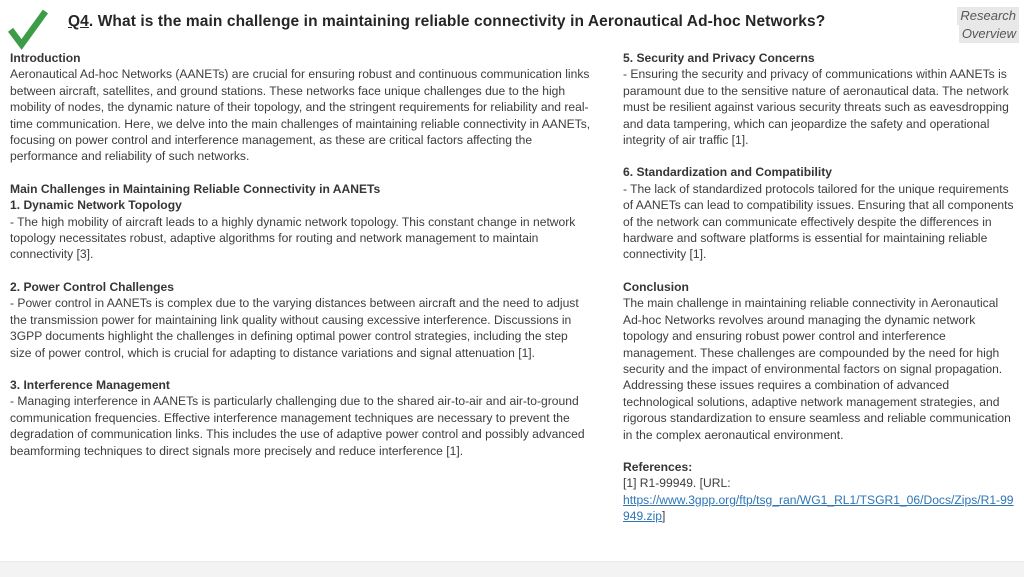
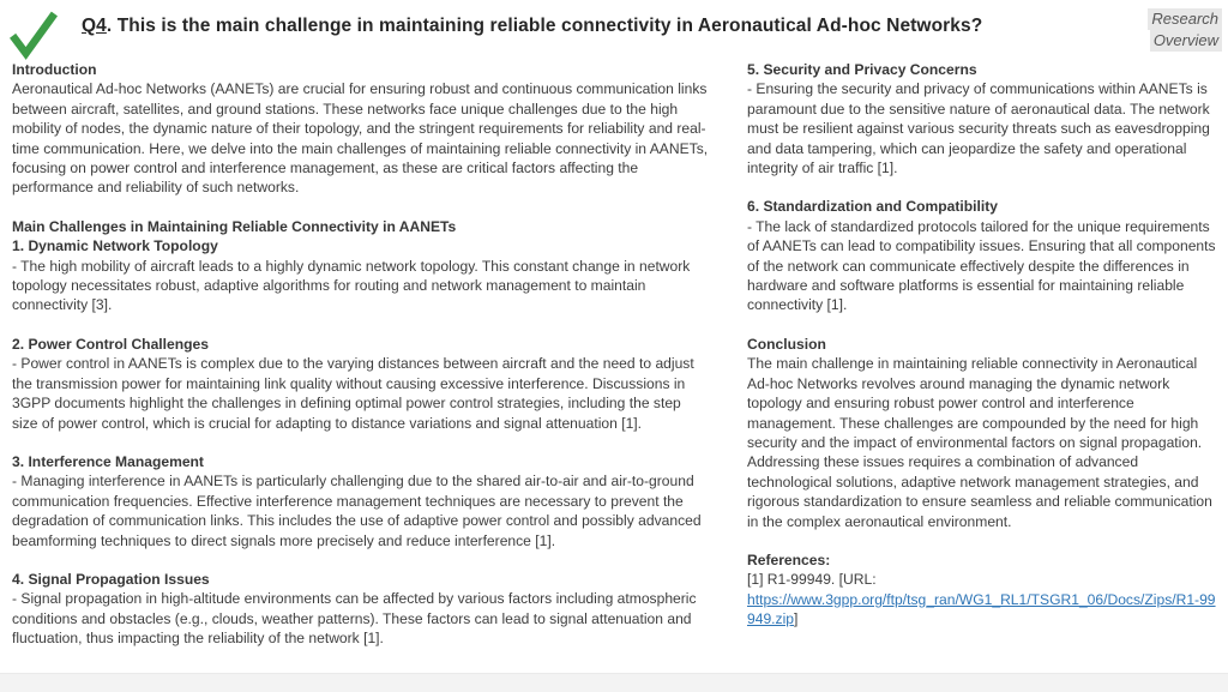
- Q4. What is the main challenge in maintaining reliable connectivity in Aeronautical Ad-hoc Networks?
+ Q4. This is the main challenge in maintaining reliable connectivity in Aeronautical Ad-hoc Networks?
  Research
  Overview
  Introduction
  Aeronautical Ad-hoc Networks (AANETs) are crucial for ensuring robust and continuous communication links between aircraft, satellites, and ground stations. These networks face unique challenges due to the high mobility of nodes, the dynamic nature of their topology, and the stringent requirements for reliability and real-time communication. Here, we delve into the main challenges of maintaining reliable connectivity in AANETs, focusing on power control and interference management, as these are critical factors affecting the performance and reliability of such networks.
  Main Challenges in Maintaining Reliable Connectivity in AANETs
  1. Dynamic Network Topology
  - The high mobility of aircraft leads to a highly dynamic network topology. This constant change in network topology necessitates robust, adaptive algorithms for routing and network management to maintain connectivity [3].
  2. Power Control Challenges
  - Power control in AANETs is complex due to the varying distances between aircraft and the need to adjust the transmission power for maintaining link quality without causing excessive interference. Discussions in 3GPP documents highlight the challenges in defining optimal power control strategies, including the step size of power control, which is crucial for adapting to distance variations and signal attenuation [1].
  3. Interference Management
  - Managing interference in AANETs is particularly challenging due to the shared air-to-air and air-to-ground communication frequencies. Effective interference management techniques are necessary to prevent the degradation of communication links. This includes the use of adaptive power control and possibly advanced beamforming techniques to direct signals more precisely and reduce interference [1].
+ 4. Signal Propagation Issues
+ - Signal propagation in high-altitude environments can be affected by various factors including atmospheric conditions and obstacles (e.g., clouds, weather patterns). These factors can lead to signal attenuation and fluctuation, thus impacting the reliability of the network [1].
  5. Security and Privacy Concerns
  - Ensuring the security and privacy of communications within AANETs is paramount due to the sensitive nature of aeronautical data. The network must be resilient against various security threats such as eavesdropping and data tampering, which can jeopardize the safety and operational integrity of air traffic [1].
  6. Standardization and Compatibility
  - The lack of standardized protocols tailored for the unique requirements of AANETs can lead to compatibility issues. Ensuring that all components of the network can communicate effectively despite the differences in hardware and software platforms is essential for maintaining reliable connectivity [1].
  Conclusion
  The main challenge in maintaining reliable connectivity in Aeronautical Ad-hoc Networks revolves around managing the dynamic network topology and ensuring robust power control and interference management. These challenges are compounded by the need for high security and the impact of environmental factors on signal propagation. Addressing these issues requires a combination of advanced technological solutions, adaptive network management strategies, and rigorous standardization to ensure seamless and reliable communication in the complex aeronautical environment.
  References:
  [1] R1-99949. [URL:
  https://www.3gpp.org/ftp/tsg_ran/WG1_RL1/TSGR1_06/Docs/Zips/R1-99949.zip]
